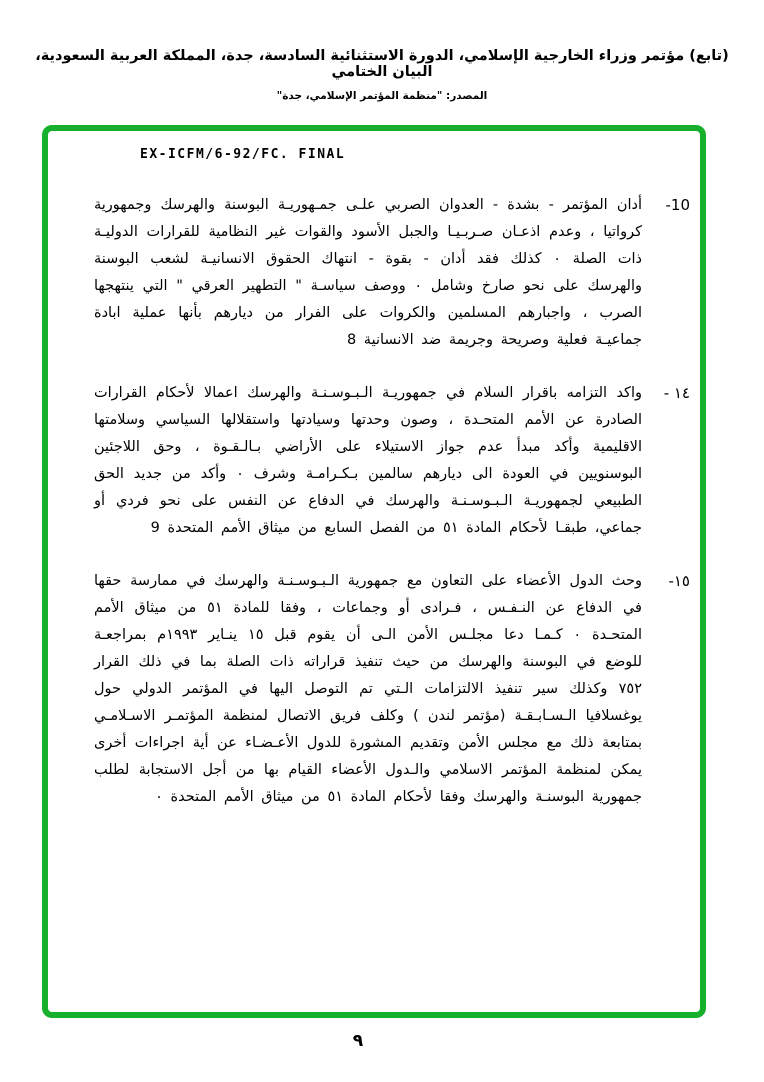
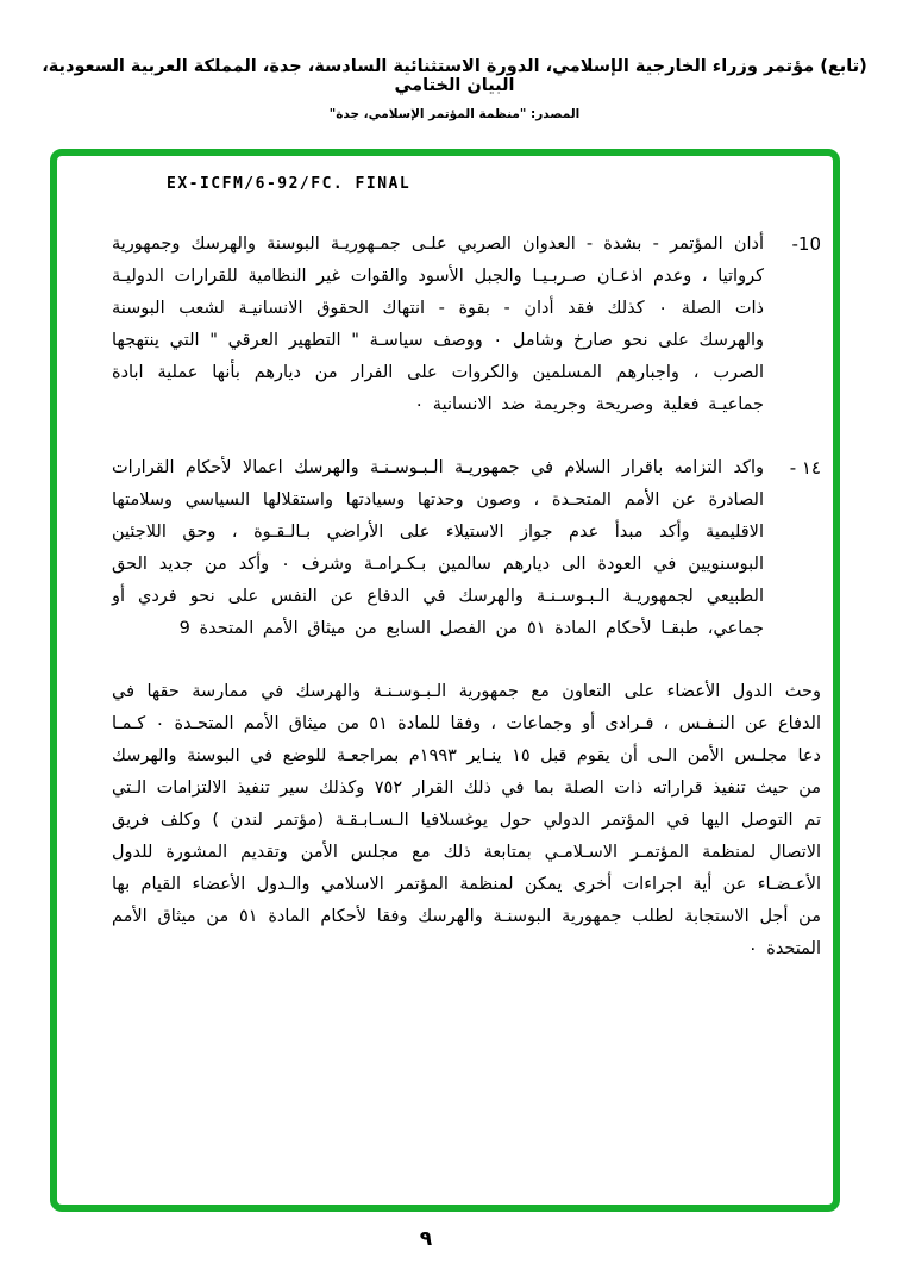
  (تابع) مؤتمر وزراء الخارجية الإسلامي، الدورة الاستثنائية السادسة، جدة، المملكة العربية السعودية، البيان الختامي
  المصدر: "منظمة المؤتمر الإسلامي، جدة"
  EX-ICFM/6-92/FC. FINAL
  10-
- أدان المؤتمر - بشدة - العدوان الصربي علـى جمـهوريـة البوسنة والهرسك وجمهورية كرواتيا ، وعدم اذعـان صـربـيـا والجبل الأسود والقوات غير النظامية للقرارات الدوليـة ذات الصلة ٠ كذلك فقد أدان - بقوة - انتهاك الحقوق الانسانيـة لشعب البوسنة والهرسك على نحو صارخ وشامل ٠ ووصف سياسـة " التطهير العرقي " التي ينتهجها الصرب ، واجبارهم المسلمين والكروات على الفرار من ديارهم بأنها عملية ابادة جماعيـة فعلية وصريحة وجريمة ضد الانسانية 8
+ أدان المؤتمر - بشدة - العدوان الصربي علـى جمـهوريـة البوسنة والهرسك وجمهورية كرواتيا ، وعدم اذعـان صـربـيـا والجبل الأسود والقوات غير النظامية للقرارات الدوليـة ذات الصلة ٠ كذلك فقد أدان - بقوة - انتهاك الحقوق الانسانيـة لشعب البوسنة والهرسك على نحو صارخ وشامل ٠ ووصف سياسـة " التطهير العرقي " التي ينتهجها الصرب ، واجبارهم المسلمين والكروات على الفرار من ديارهم بأنها عملية ابادة جماعيـة فعلية وصريحة وجريمة ضد الانسانية ٠
  ١٤ -
  واكد التزامه باقرار السلام في جمهوريـة الـبـوسـنـة والهرسك اعمالا لأحكام القرارات الصادرة عن الأمم المتحـدة ، وصون وحدتها وسيادتها واستقلالها السياسي وسلامتها الاقليمية وأكد مبدأ عدم جواز الاستيلاء على الأراضي بـالـقـوة ، وحق اللاجئين البوسنويين في العودة الى ديارهم سالمين بـكـرامـة وشرف ٠ وأكد من جديد الحق الطبيعي لجمهوريـة الـبـوسـنـة والهرسك في الدفاع عن النفس على نحو فردي أو جماعي، طبقـا لأحكام المادة ٥١ من الفصل السابع من ميثاق الأمم المتحدة 9
- ١٥-
  وحث الدول الأعضاء على التعاون مع جمهورية الـبـوسـنـة والهرسك في ممارسة حقها في الدفاع عن النـفـس ، فـرادى أو وجماعات ، وفقا للمادة ٥١ من ميثاق الأمم المتحـدة ٠ كـمـا دعا مجلـس الأمن الـى أن يقوم قبل ١٥ ينـاير ١٩٩٣م بمراجعـة للوضع في البوسنة والهرسك من حيث تنفيذ قراراته ذات الصلة بما في ذلك القرار ٧٥٢ وكذلك سير تنفيذ الالتزامات الـتي تم التوصل اليها في المؤتمر الدولي حول يوغسلافيا الـسـابـقـة (مؤتمر لندن ) وكلف فريق الاتصال لمنظمة المؤتمـر الاسـلامـي بمتابعة ذلك مع مجلس الأمن وتقديم المشورة للدول الأعـضـاء عن أية اجراءات أخرى يمكن لمنظمة المؤتمر الاسلامي والـدول الأعضاء القيام بها من أجل الاستجابة لطلب جمهورية البوسنـة والهرسك وفقا لأحكام المادة ٥١ من ميثاق الأمم المتحدة ٠
  ٩
